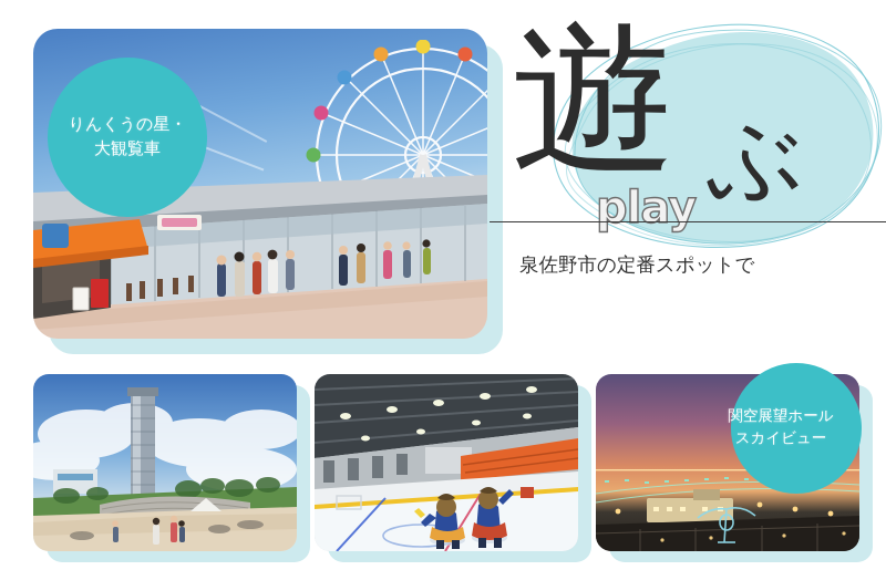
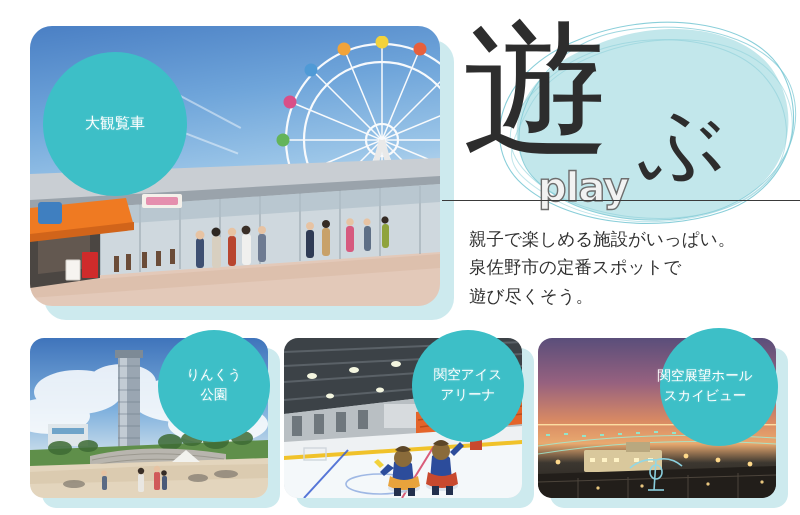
- りんくうの星・
  大観覧車
  遊
  ぶ
  play
+ 親子で楽しめる施設がいっぱい。
  泉佐野市の定番スポットで
+ 遊び尽くそう。
+ りんくう
+ 公園
+ 関空アイス
+ アリーナ
  関空展望ホール
  スカイビュー
